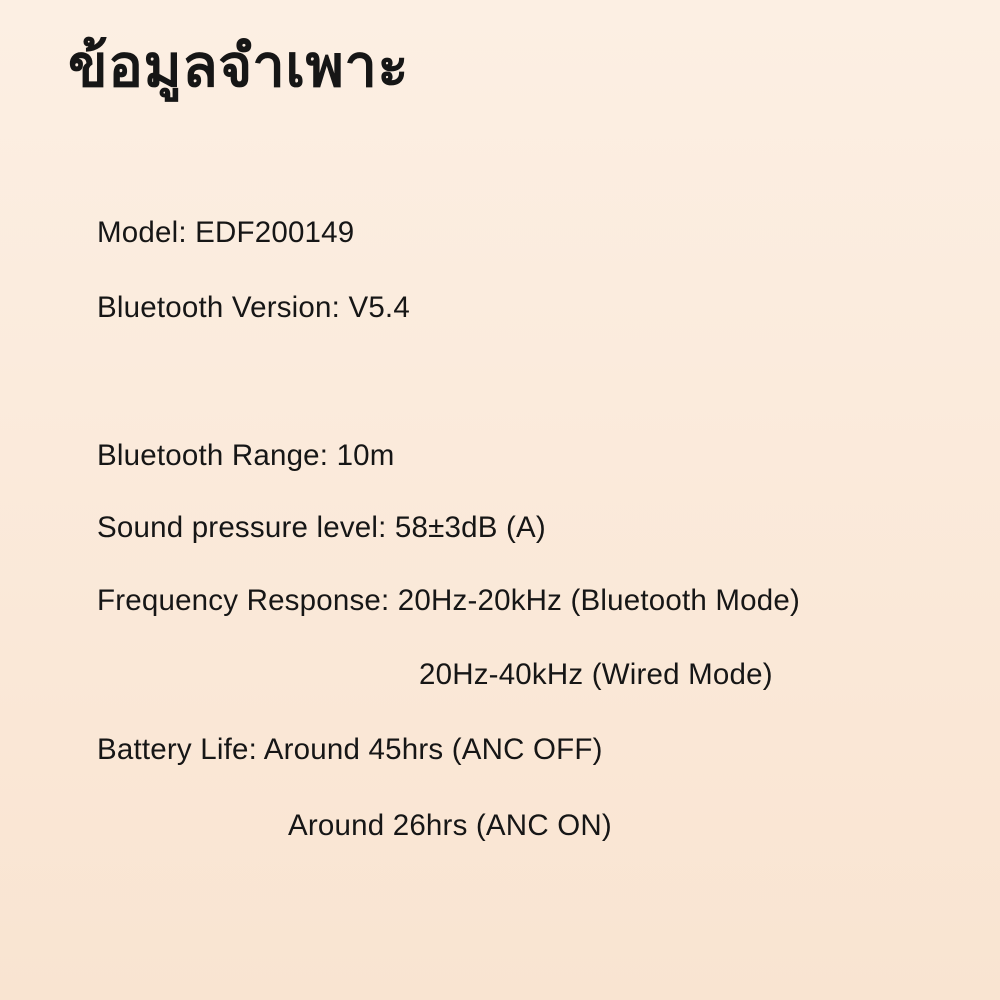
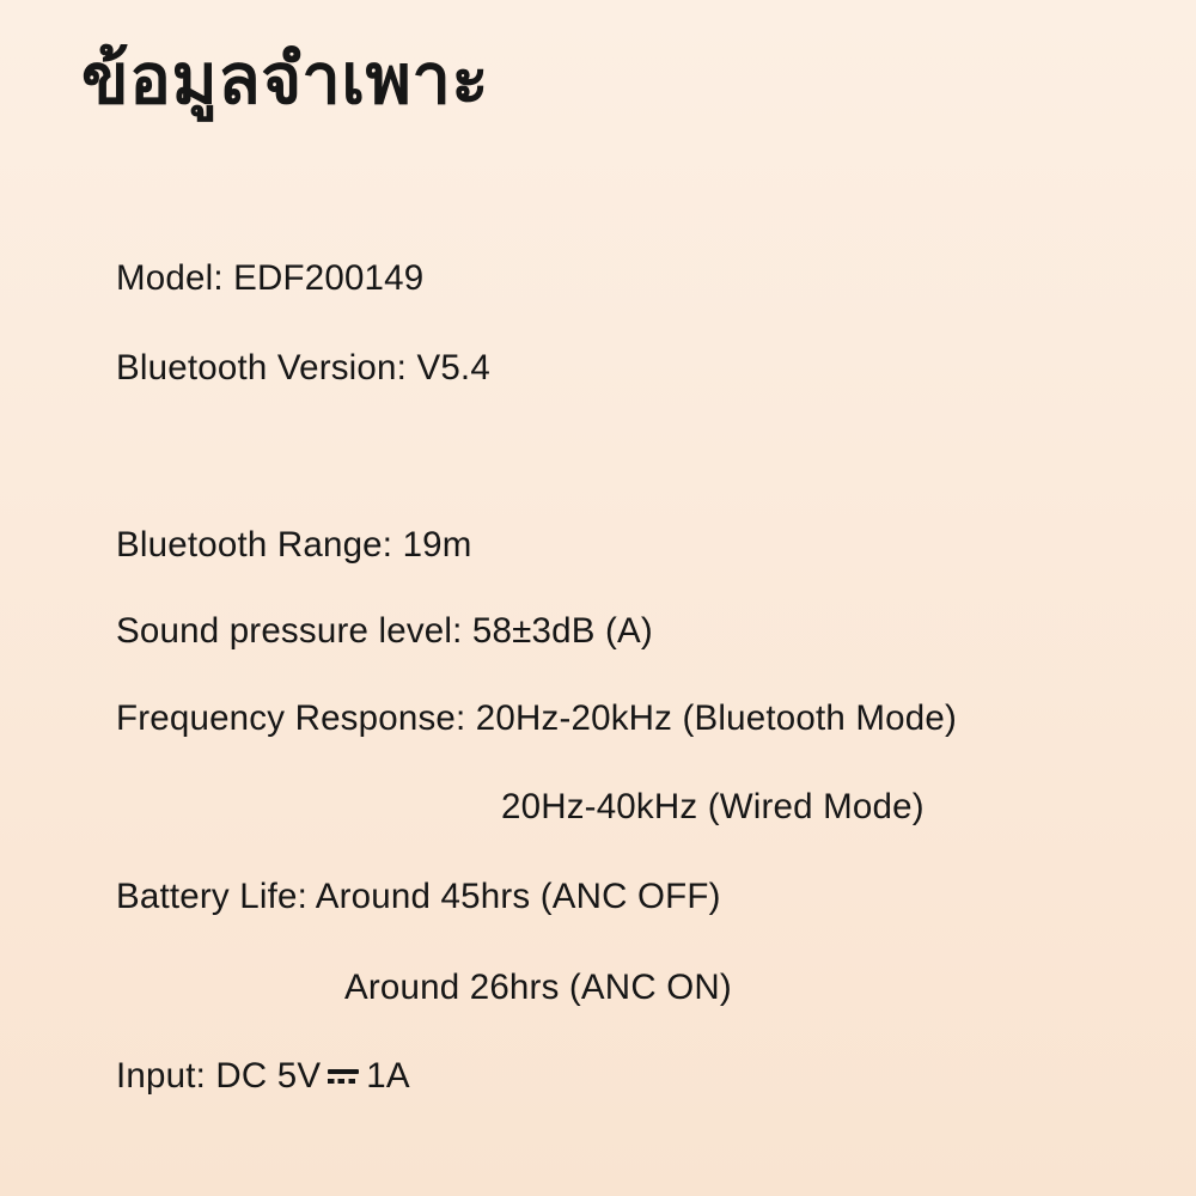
  ข้อมูลจำเพาะ
  Model: EDF200149
  Bluetooth Version: V5.4
- Bluetooth Range: 10m
+ Bluetooth Range: 19m
  Sound pressure level: 58±3dB (A)
  Frequency Response: 20Hz-20kHz (Bluetooth Mode)
  20Hz-40kHz (Wired Mode)
  Battery Life: Around 45hrs (ANC OFF)
  Around 26hrs (ANC ON)
+ Input: DC 5V 1A
